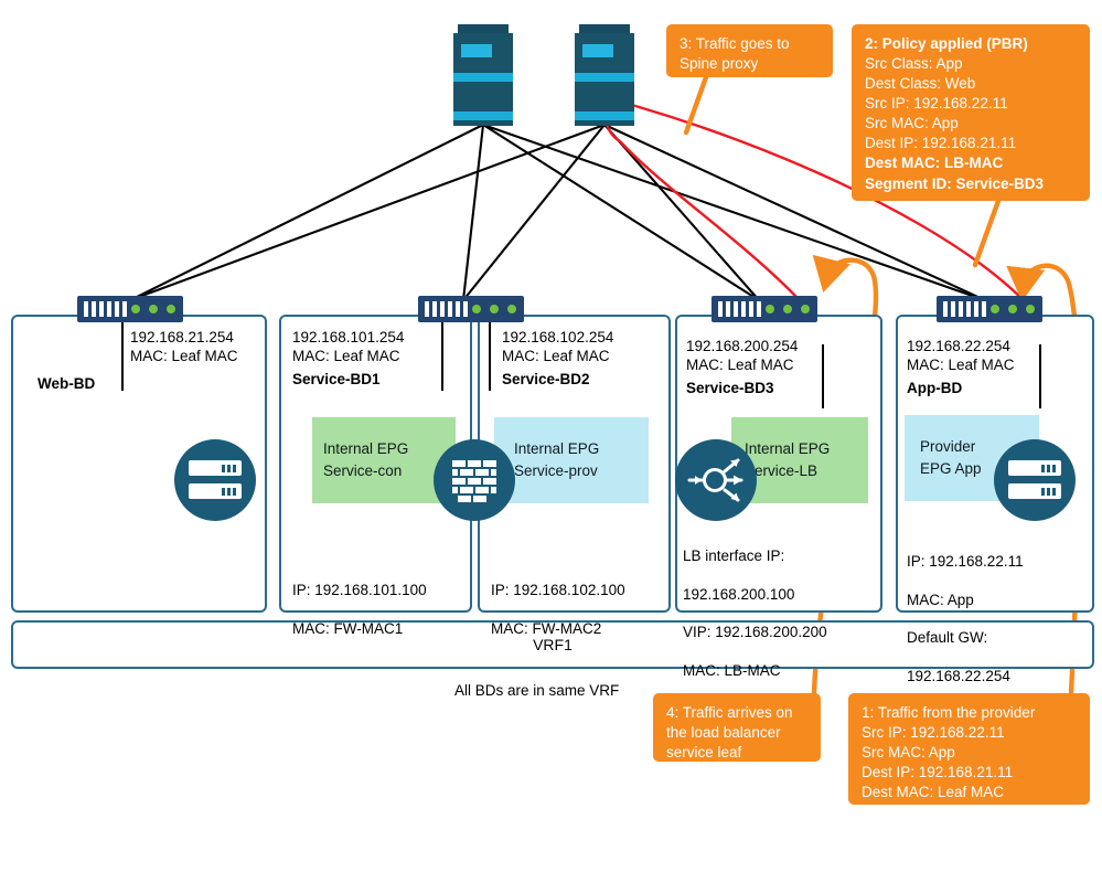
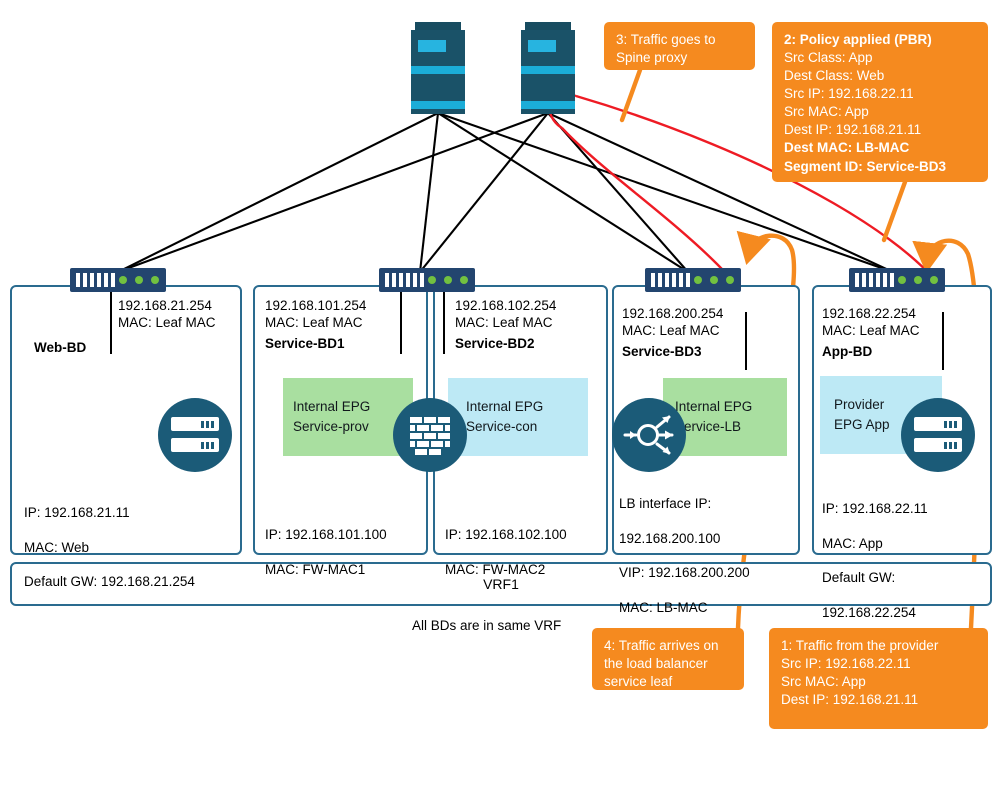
  192.168.21.254
  MAC: Leaf MAC
  Web-BD
+ IP: 192.168.21.11
+ MAC: Web
+ Default GW: 192.168.21.254
  192.168.101.254
  MAC: Leaf MAC
  Service-BD1
  Internal EPG
- Service-con
+ Service-prov
  IP: 192.168.101.100
  MAC: FW-MAC1
  192.168.102.254
  MAC: Leaf MAC
  Service-BD2
  Internal EPG
- Service-prov
+ Service-con
  IP: 192.168.102.100
  MAC: FW-MAC2
  192.168.200.254
  MAC: Leaf MAC
  Service-BD3
  Internal EPG
  ervice-LB
  LB interface IP:
  192.168.200.100
  VIP: 192.168.200.200
  MAC: LB-MAC
  192.168.22.254
  MAC: Leaf MAC
  App-BD
  Provider
  EPG App
  IP: 192.168.22.11
  MAC: App
  Default GW:
  192.168.22.254
  VRF1
  All BDs are in same VRF
  3: Traffic goes to
  Spine proxy
  2: Policy applied (PBR)
  Src Class: App
  Dest Class: Web
  Src IP: 192.168.22.11
  Src MAC: App
  Dest IP: 192.168.21.11
  Dest MAC: LB-MAC
  Segment ID: Service-BD3
  4: Traffic arrives on
  the load balancer
  service leaf
  1: Traffic from the provider
  Src IP: 192.168.22.11
  Src MAC: App
  Dest IP: 192.168.21.11
- Dest MAC: Leaf MAC
